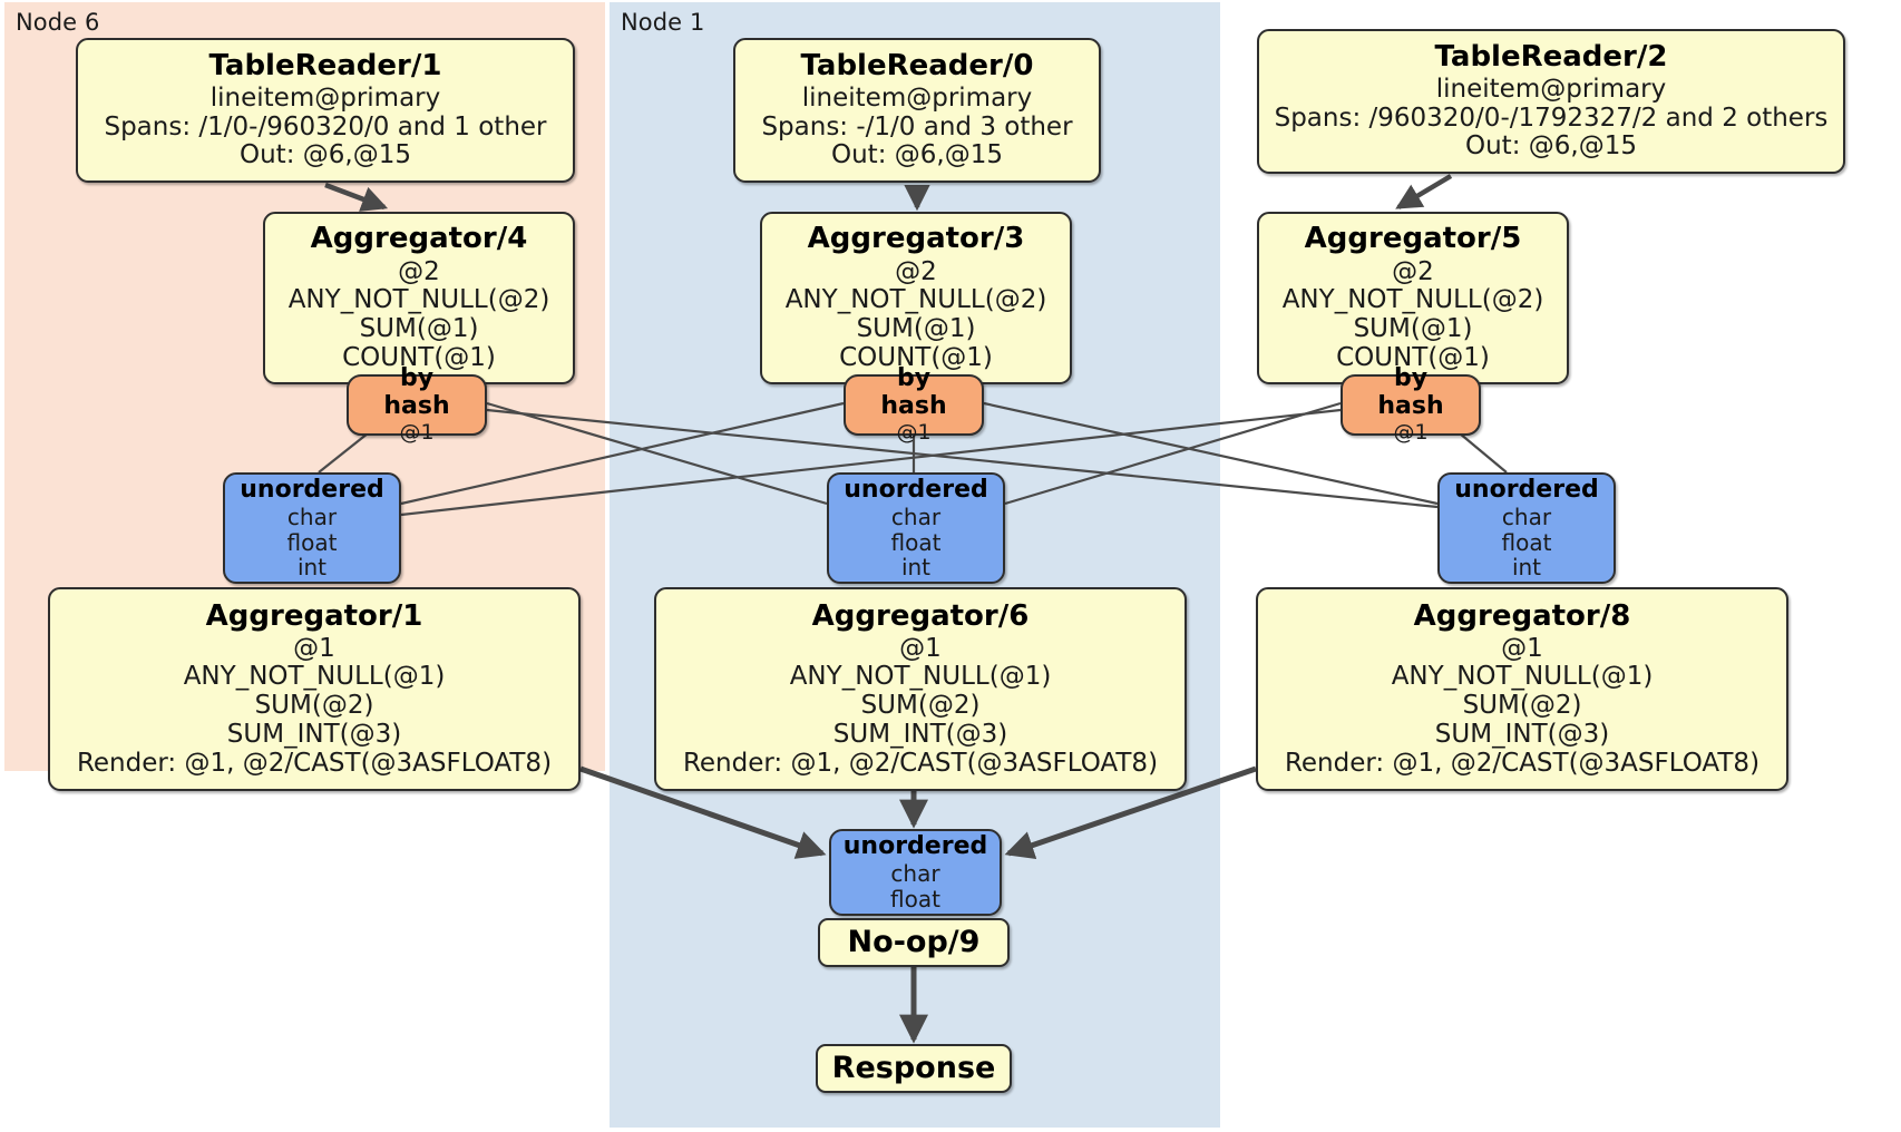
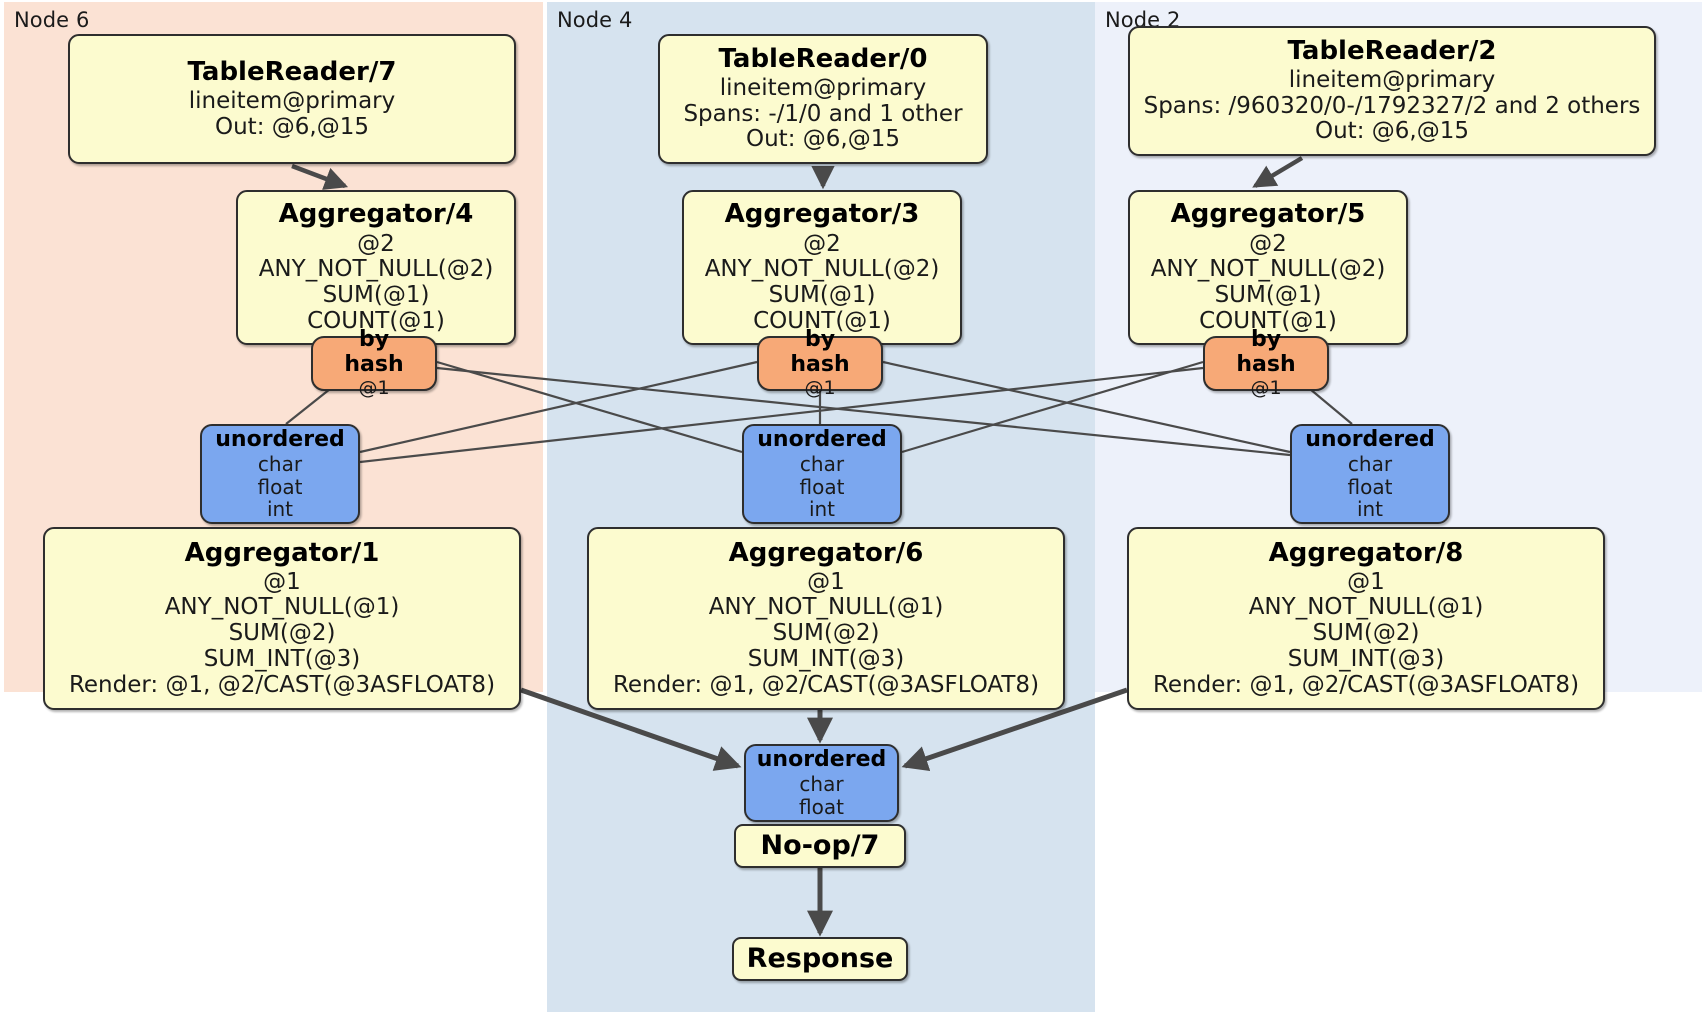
  Node 6
- Node 1
+ Node 4
+ Node 2
- TableReader/1
+ TableReader/7
  lineitem@primary
- Spans: /1/0-/960320/0 and 1 other
  Out: @6,@15
  TableReader/0
  lineitem@primary
- Spans: -/1/0 and 3 other
+ Spans: -/1/0 and 1 other
  Out: @6,@15
  TableReader/2
  lineitem@primary
  Spans: /960320/0-/1792327/2 and 2 others
  Out: @6,@15
  Aggregator/4
  @2
  ANY_NOT_NULL(@2)
  SUM(@1)
  COUNT(@1)
  Aggregator/3
  @2
  ANY_NOT_NULL(@2)
  SUM(@1)
  COUNT(@1)
  Aggregator/5
  @2
  ANY_NOT_NULL(@2)
  SUM(@1)
  COUNT(@1)
  by hash
  @1
  by hash
  @1
  by hash
  @1
  unordered
  char
  float
  int
  unordered
  char
  float
  int
  unordered
  char
  float
  int
  Aggregator/1
  @1
  ANY_NOT_NULL(@1)
  SUM(@2)
  SUM_INT(@3)
  Render: @1, @2/CAST(@3ASFLOAT8)
  Aggregator/6
  @1
  ANY_NOT_NULL(@1)
  SUM(@2)
  SUM_INT(@3)
  Render: @1, @2/CAST(@3ASFLOAT8)
  Aggregator/8
  @1
  ANY_NOT_NULL(@1)
  SUM(@2)
  SUM_INT(@3)
  Render: @1, @2/CAST(@3ASFLOAT8)
  unordered
  char
  float
- No-op/9
+ No-op/7
  Response
